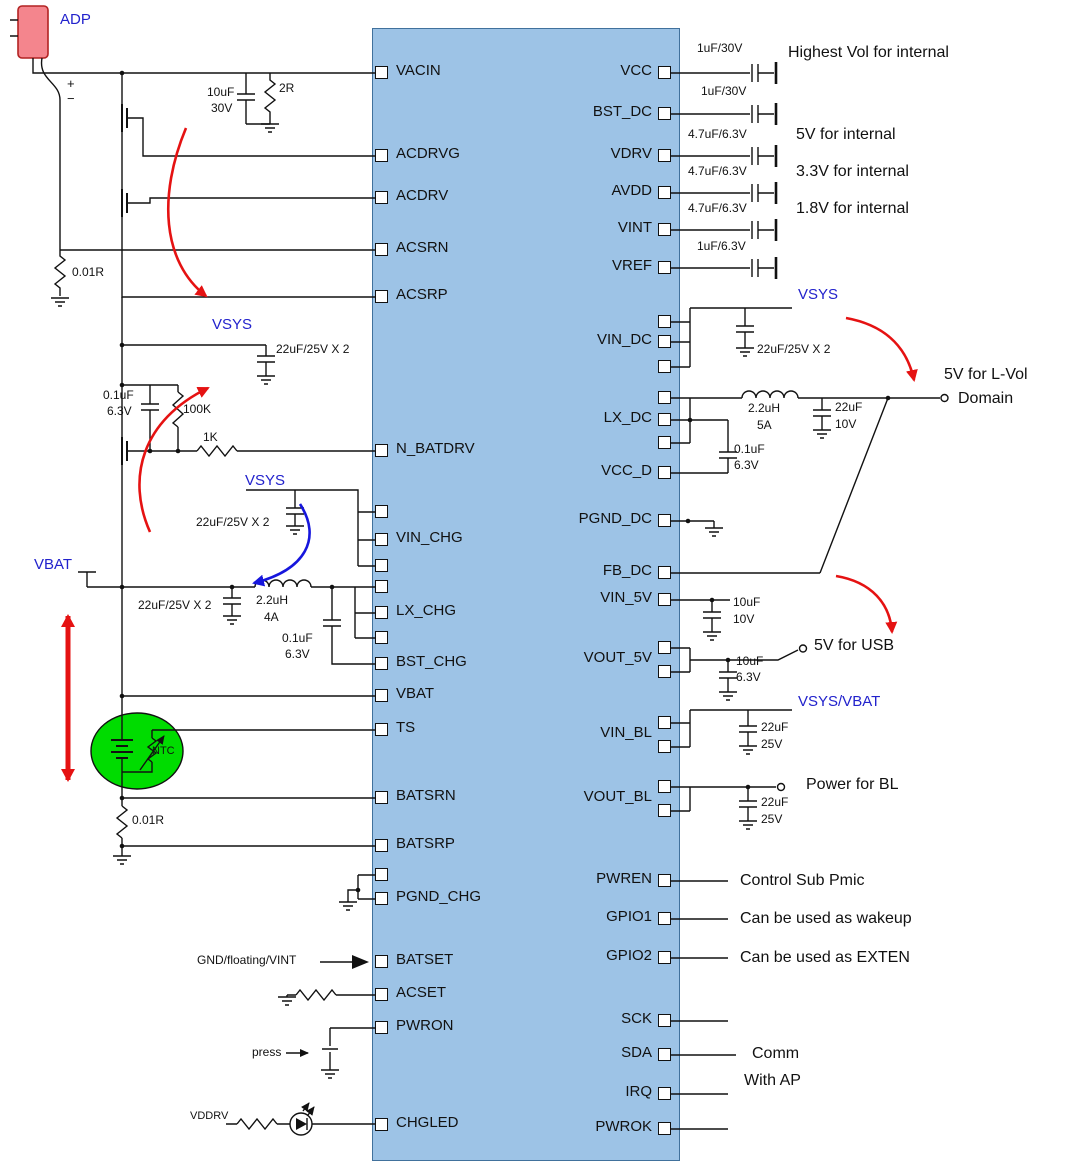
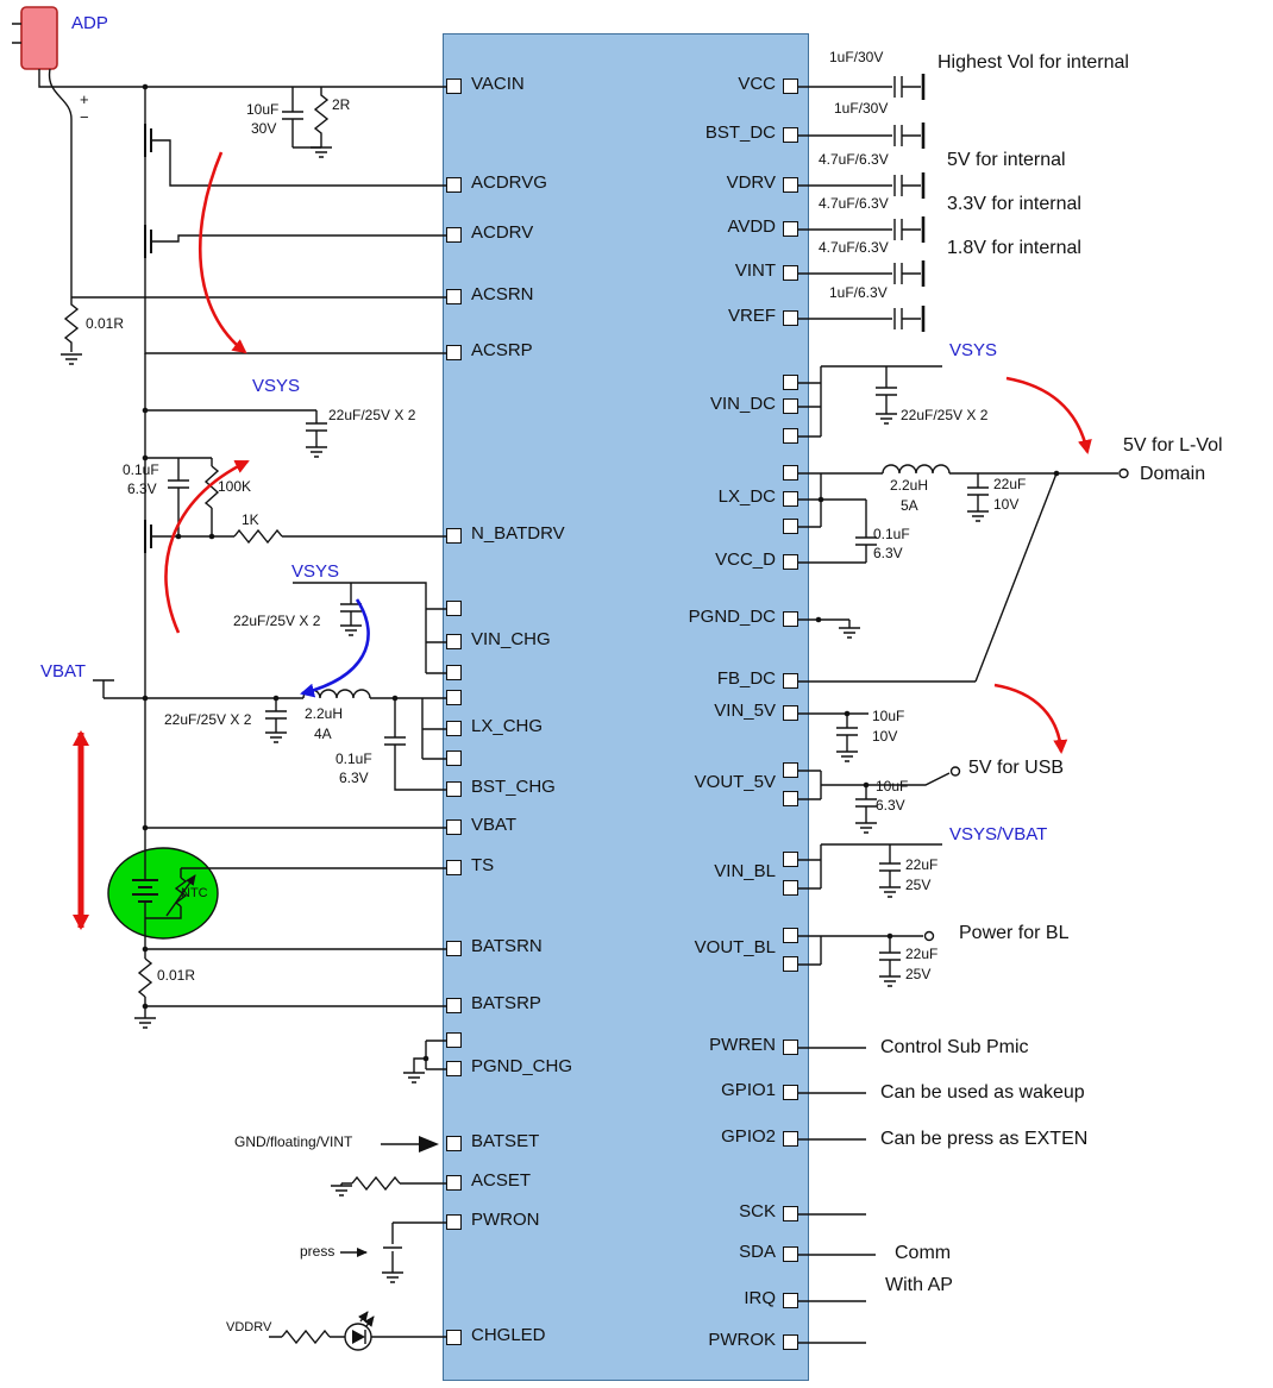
  VACIN
  ACDRVG
  ACDRV
  ACSRN
  ACSRP
  N_BATDRV
  VIN_CHG
  LX_CHG
  BST_CHG
  VBAT
  TS
  BATSRN
  BATSRP
  PGND_CHG
  BATSET
  ACSET
  PWRON
  CHGLED
  VCC
  BST_DC
  VDRV
  AVDD
  VINT
  VREF
  VIN_DC
  LX_DC
  VCC_D
  PGND_DC
  FB_DC
  VIN_5V
  VOUT_5V
  VIN_BL
  VOUT_BL
  PWREN
  GPIO1
  GPIO2
  SCK
  SDA
  IRQ
  PWROK
  ADP
  +
  −
  2R
  10uF
  30V
  0.01R
  VSYS
  22uF/25V X 2
  0.1uF
  6.3V
  100K
  1K
  VSYS
  22uF/25V X 2
  VBAT
  22uF/25V X 2
  2.2uH
  4A
  0.1uF
  6.3V
  NTC
  0.01R
  GND/floating/VINT
  press
  VDDRV
  1uF/30V
  1uF/30V
  4.7uF/6.3V
  4.7uF/6.3V
  4.7uF/6.3V
  1uF/6.3V
  Highest Vol for internal
  5V for internal
  3.3V for internal
  1.8V for internal
  VSYS
  22uF/25V X 2
  5V for L-Vol
  Domain
  2.2uH
  5A
  22uF
  10V
  0.1uF
  6.3V
  10uF
  10V
  5V for USB
  10uF
  6.3V
  VSYS/VBAT
  22uF
  25V
  Power for BL
  22uF
  25V
  Control Sub Pmic
  Can be used as wakeup
- Can be used as EXTEN
+ Can be press as EXTEN
  Comm
  With AP
